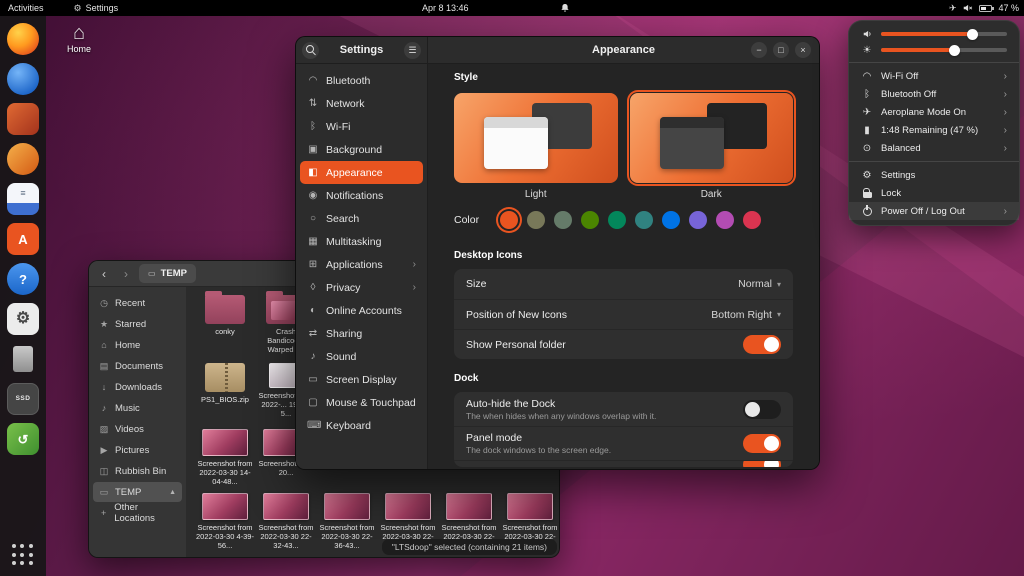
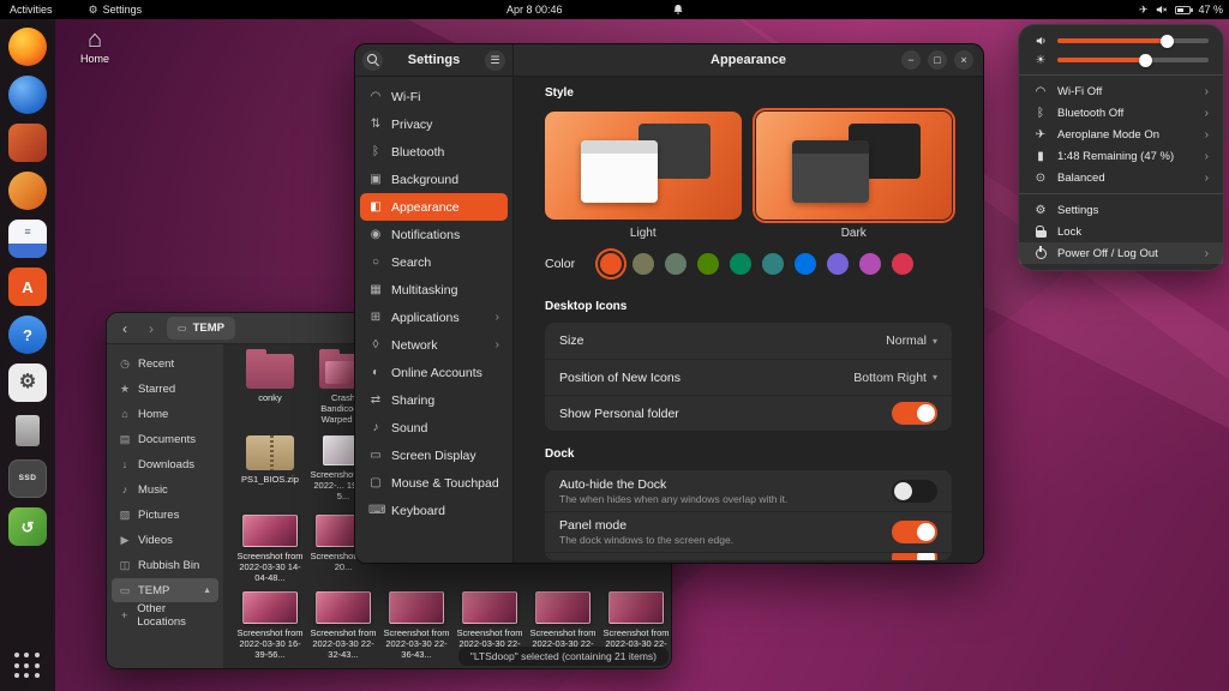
  ⌂
  Home
  ‹
  ›
  ▭
  TEMP
  ◷
  Recent
  ★
  Starred
  ⌂
  Home
  ▤
  Documents
  ↓
  Downloads
  ♪
  Music
  ▨
- Videos
+ Pictures
  ▶
- Pictures
+ Videos
  ◫
  Rubbish Bin
  ▭
  TEMP
  +
  Other Locations
  "LTSdoop" selected (containing 21 items)
  conky
  PS1_BIOS.zip
  Screenshot from 2022-03-30 14-04-48...
  Screensho 20...
- Screenshot from 2022-03-30 4-39-56...
+ Screenshot from 2022-03-30 16-39-56...
  Screenshot from 2022-03-30 22-32-43...
  Screenshot from 2022-03-30 22-36-43...
  Screenshot from 2022-03-30 22-
  Screenshot from 2022-03-30 22-
  Screenshot from 2022-03-30 22-
  Settings
  ☰
  Appearance
  −
  □
  ×
  ◠
- Bluetooth
+ Wi-Fi
  ⇅
- Network
+ Privacy
  ᛒ
- Wi-Fi
+ Bluetooth
  ▣
  Background
  ◧
  Appearance
  ◉
  Notifications
  ○
  Search
  ▦
  Multitasking
  ⊞
  Applications
  ›
  ◊
- Privacy
+ Network
  ›
  ◐
  Online Accounts
  ⇄
  Sharing
  ♪
  Sound
  ▭
  Screen Display
  ▢
  Mouse & Touchpad
  ⌨
  Keyboard
  Style
  Light
  Dark
  Color
  Desktop Icons
  Size
  Normal
  ▾
  Position of New Icons
  Bottom Right
  ▾
  Show Personal folder
  Dock
  Auto-hide the Dock
  The when hides when any windows overlap with it.
  Panel mode
  The dock windows to the screen edge.
  ☀
  ◠
  Wi-Fi Off
  ›
  ᛒ
  Bluetooth Off
  ›
  ✈
  Aeroplane Mode On
  ›
  ▮
  1:48 Remaining (47 %)
  ›
  ⊙
  Balanced
  ›
  ⚙
  Settings
  Lock
  Power Off / Log Out
  ›
  ≡
  A
  ?
  ⚙
  ↺
  Activities
  ⚙
  Settings
- Apr 8 13:46
+ Apr 8 00:46
  ✈
  47 %
